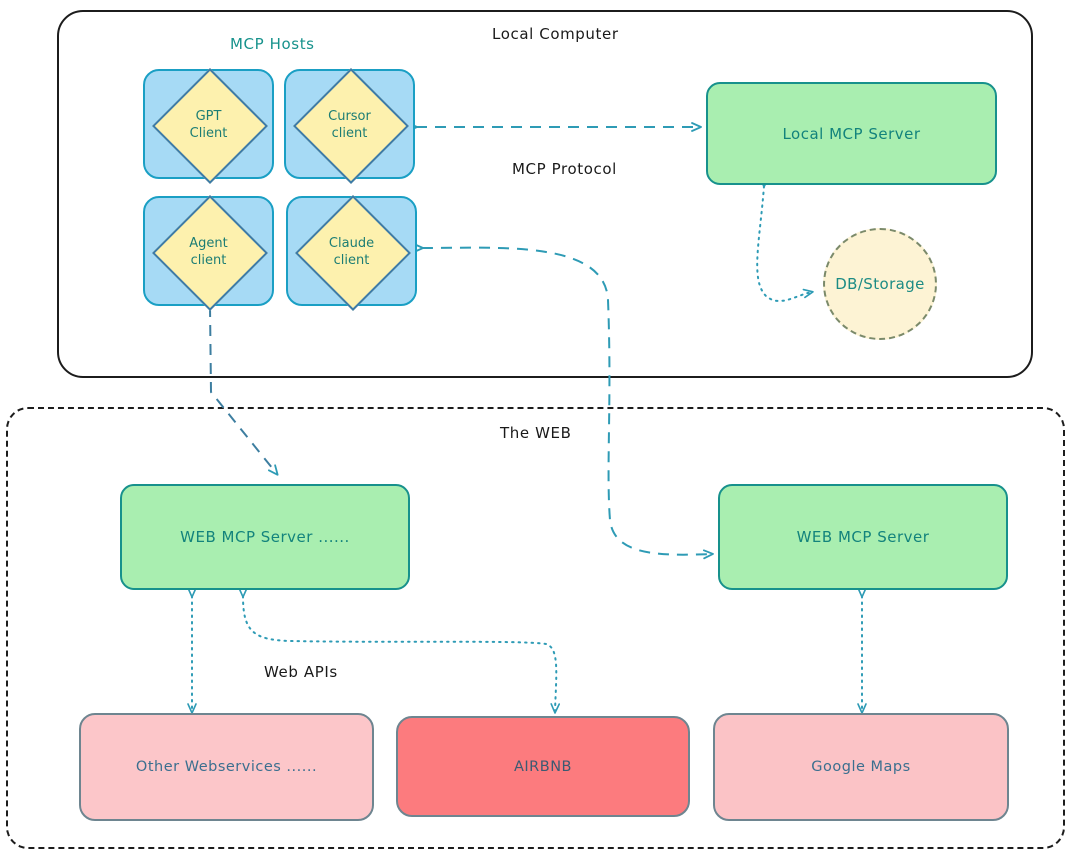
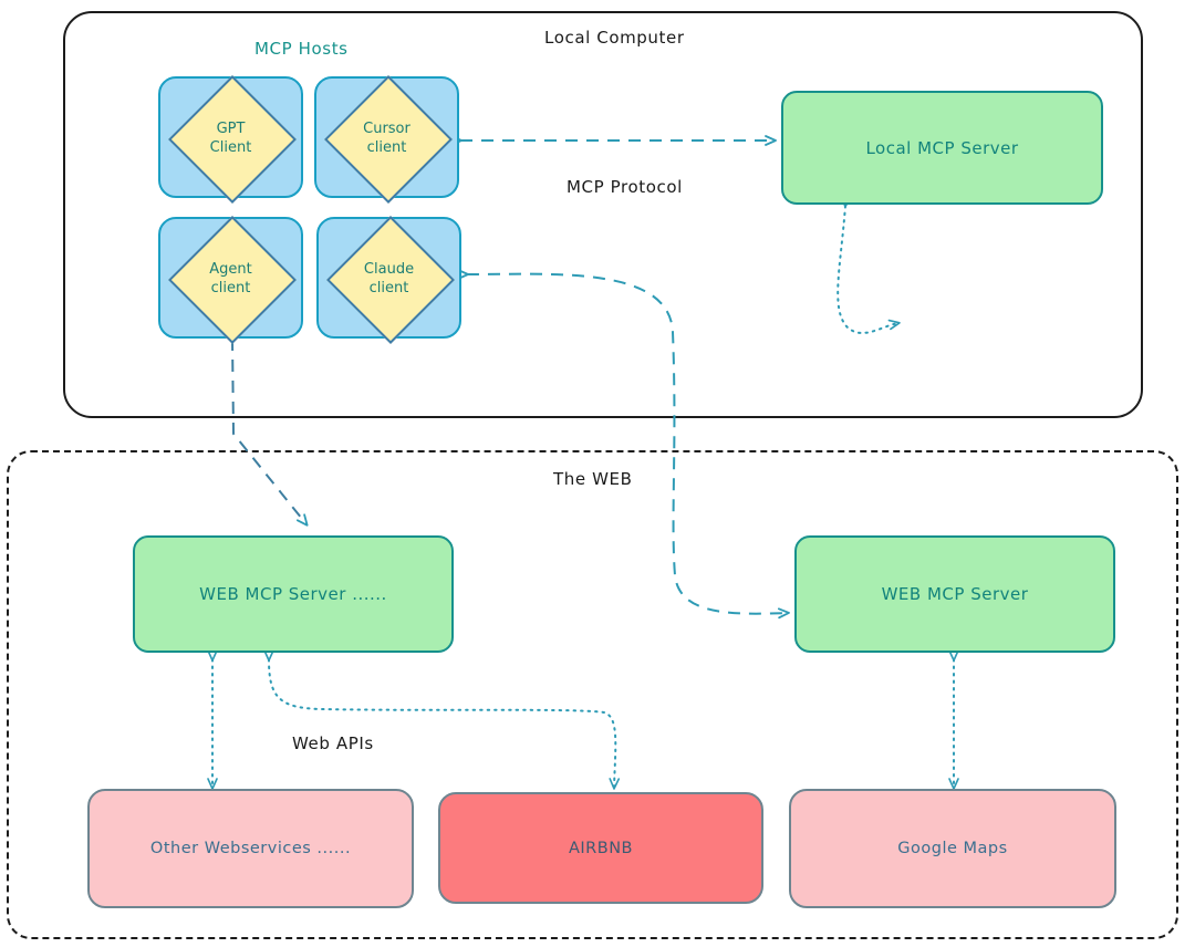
  Local Computer
  The WEB
  MCP Hosts
  MCP Protocol
  Web APIs
  GPT
  Client
  Cursor
  client
  Agent
  client
  Claude
  client
  Local MCP Server
  WEB MCP Server ......
  WEB MCP Server
- DB/Storage
  Other Webservices ......
  AIRBNB
  Google Maps
